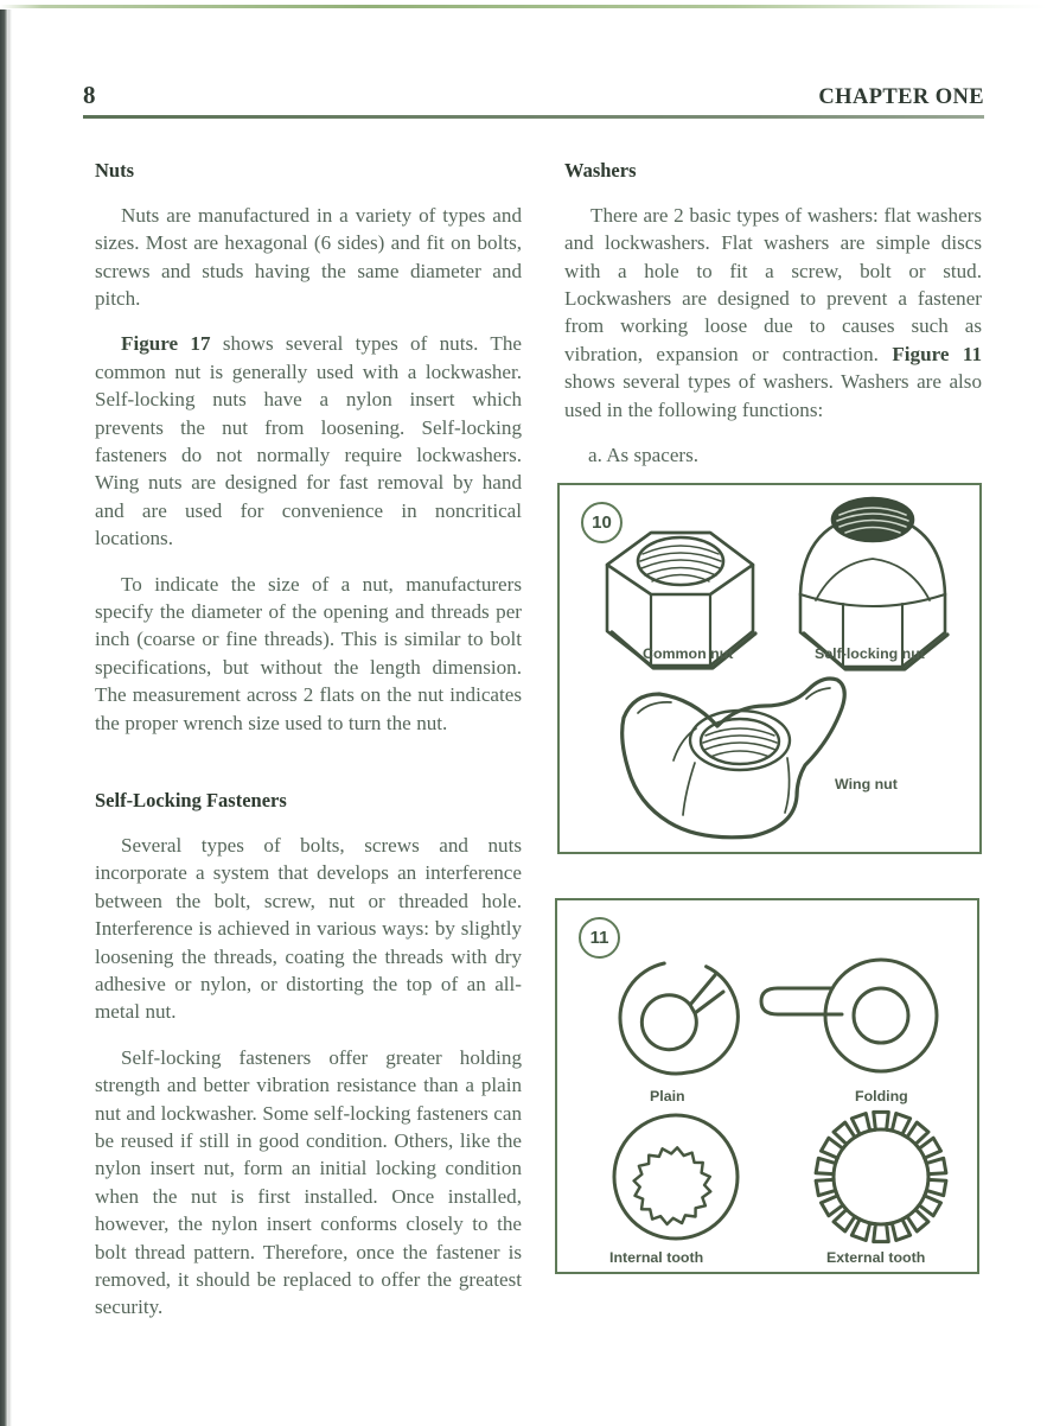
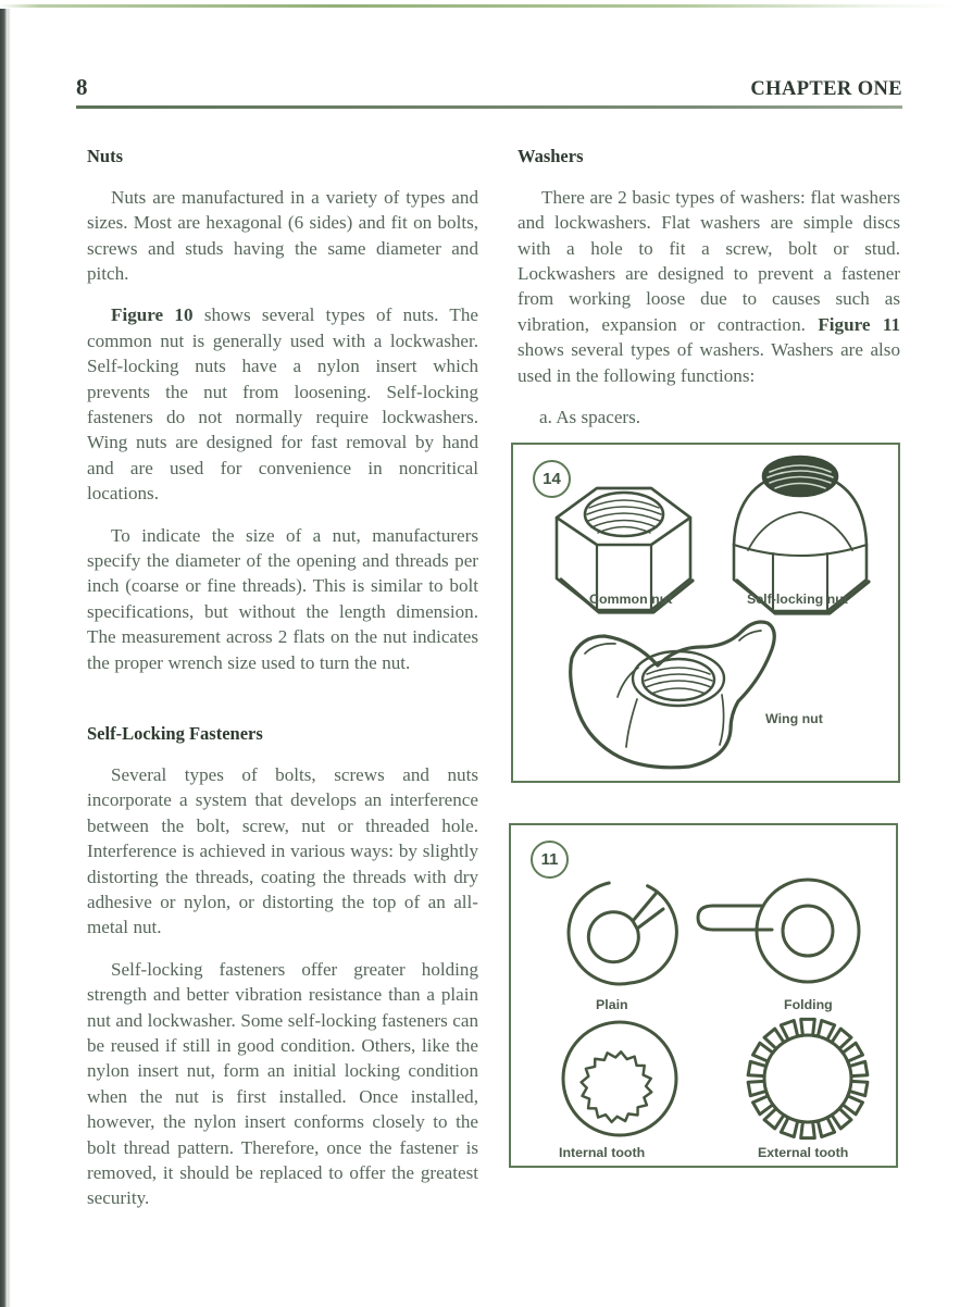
  8
  CHAPTER ONE
  Nuts
  Nuts are manufactured in a variety of types and sizes. Most are hexagonal (6 sides) and fit on bolts, screws and studs having the same diameter and pitch.
- Figure 17 shows several types of nuts. The common nut is generally used with a lockwasher. Self-locking nuts have a nylon insert which prevents the nut from loosening. Self-locking fasteners do not normally require lockwashers. Wing nuts are designed for fast removal by hand and are used for convenience in noncritical locations.
+ Figure 10 shows several types of nuts. The common nut is generally used with a lockwasher. Self-locking nuts have a nylon insert which prevents the nut from loosening. Self-locking fasteners do not normally require lockwashers. Wing nuts are designed for fast removal by hand and are used for convenience in noncritical locations.
  To indicate the size of a nut, manufacturers specify the diameter of the opening and threads per inch (coarse or fine threads). This is similar to bolt specifications, but without the length dimension. The measurement across 2 flats on the nut indicates the proper wrench size used to turn the nut.
  Self-Locking Fasteners
- Several types of bolts, screws and nuts incorporate a system that develops an interference between the bolt, screw, nut or threaded hole. Interference is achieved in various ways: by slightly loosening the threads, coating the threads with dry adhesive or nylon, or distorting the top of an all-metal nut.
+ Several types of bolts, screws and nuts incorporate a system that develops an interference between the bolt, screw, nut or threaded hole. Interference is achieved in various ways: by slightly distorting the threads, coating the threads with dry adhesive or nylon, or distorting the top of an all-metal nut.
  Self-locking fasteners offer greater holding strength and better vibration resistance than a plain nut and lockwasher. Some self-locking fasteners can be reused if still in good condition. Others, like the nylon insert nut, form an initial locking condition when the nut is first installed. Once installed, however, the nylon insert conforms closely to the bolt thread pattern. Therefore, once the fastener is removed, it should be replaced to offer the greatest security.
  Washers
  There are 2 basic types of washers: flat washers and lockwashers. Flat washers are simple discs with a hole to fit a screw, bolt or stud. Lockwashers are designed to prevent a fastener from working loose due to causes such as vibration, expansion or contraction. Figure 11 shows several types of washers. Washers are also used in the following functions:
  a. As spacers.
- 10
+ 14
  Common nut
  Self-locking nut
  Wing nut
  11
  Plain
  Folding
  Internal tooth
  External tooth
